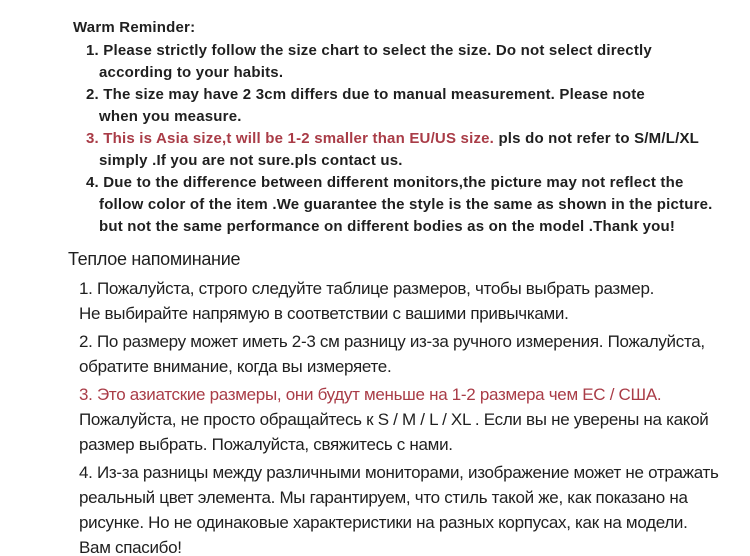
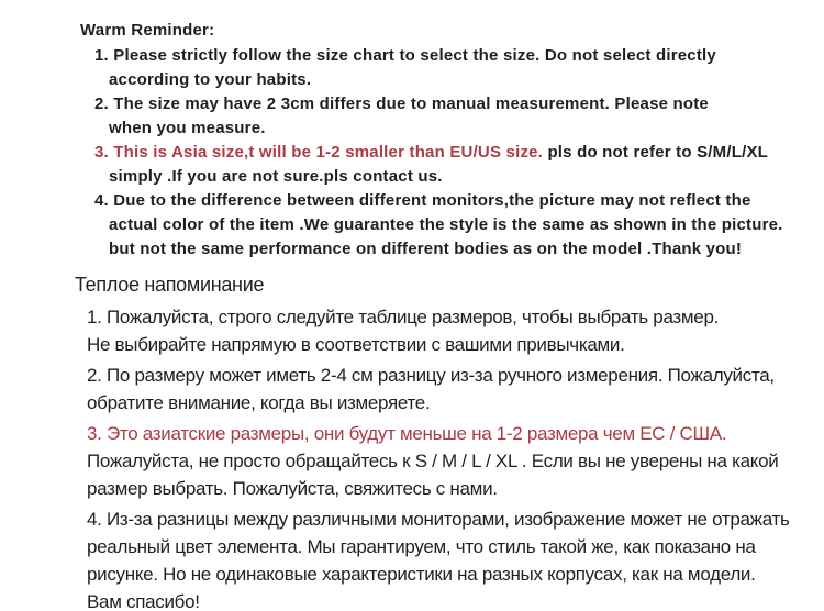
  Warm Reminder:
  1. Please strictly follow the size chart to select the size. Do not select directly
  according to your habits.
  2. The size may have 2 3cm differs due to manual measurement. Please note
  when you measure.
  3. This is Asia size,t will be 1-2 smaller than EU/US size. pls do not refer to S/M/L/XL
  simply .If you are not sure.pls contact us.
  4. Due to the difference between different monitors,the picture may not reflect the
- follow color of the item .We guarantee the style is the same as shown in the picture.
+ actual color of the item .We guarantee the style is the same as shown in the picture.
  but not the same performance on different bodies as on the model .Thank you!
  Теплое напоминание
  1. Пожалуйста, строго следуйте таблице размеров, чтобы выбрать размер.
  Не выбирайте напрямую в соответствии с вашими привычками.
- 2. По размеру может иметь 2-3 см разницу из-за ручного измерения. Пожалуйста,
+ 2. По размеру может иметь 2-4 см разницу из-за ручного измерения. Пожалуйста,
  обратите внимание, когда вы измеряете.
  3. Это азиатские размеры, они будут меньше на 1-2 размера чем ЕС / США.
  Пожалуйста, не просто обращайтесь к S / M / L / XL . Если вы не уверены на какой
  размер выбрать. Пожалуйста, свяжитесь с нами.
  4. Из-за разницы между различными мониторами, изображение может не отражать
  реальный цвет элемента. Мы гарантируем, что стиль такой же, как показано на
  рисунке. Но не одинаковые характеристики на разных корпусах, как на модели.
  Вам спасибо!
